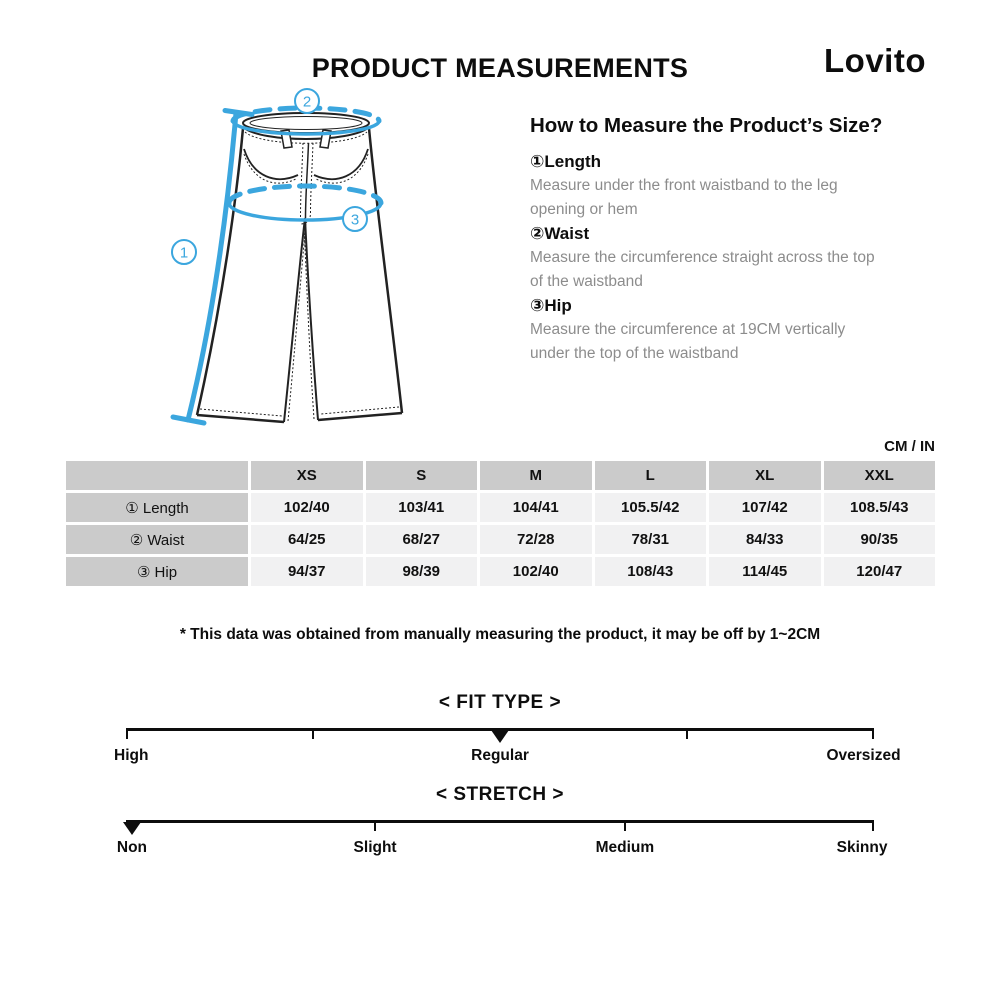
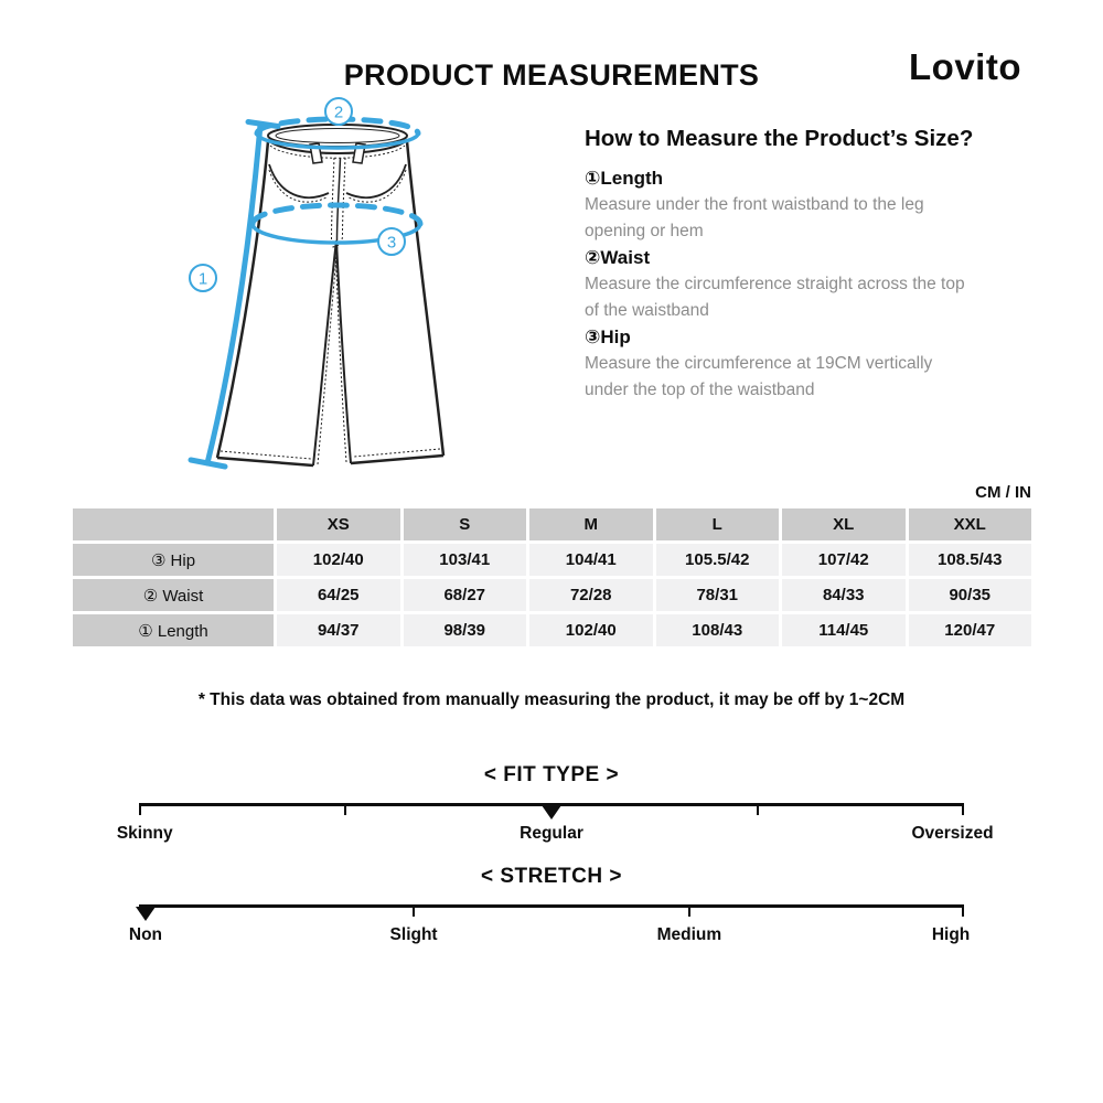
  PRODUCT MEASUREMENTS
  Lovito
  1
  2
  3
  How to Measure the Product’s Size?
  ①Length
  Measure under the front waistband to the leg opening or hem
  ②Waist
  Measure the circumference straight across the top of the waistband
  ③Hip
  Measure the circumference at 19CM vertically under the top of the waistband
  CM / IN
  XS
  S
  M
  L
  XL
  XXL
- ① Length
+ ③ Hip
  102/40
  103/41
  104/41
  105.5/42
  107/42
  108.5/43
  ② Waist
  64/25
  68/27
  72/28
  78/31
  84/33
  90/35
- ③ Hip
+ ① Length
  94/37
  98/39
  102/40
  108/43
  114/45
  120/47
  * This data was obtained from manually measuring the product, it may be off by 1~2CM
  < FIT TYPE >
- High
+ Skinny
  Regular
  Oversized
  < STRETCH >
  Non
  Slight
  Medium
- Skinny
+ High
